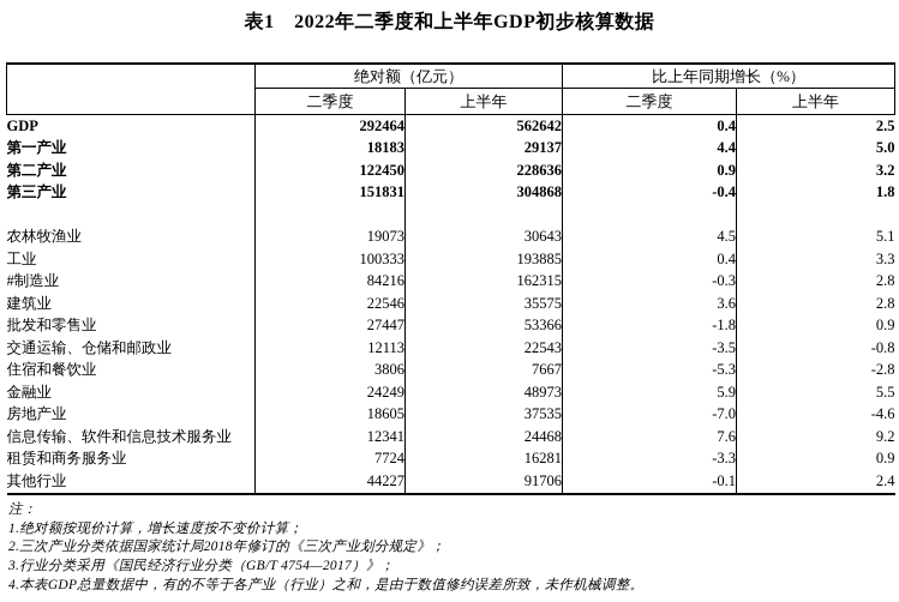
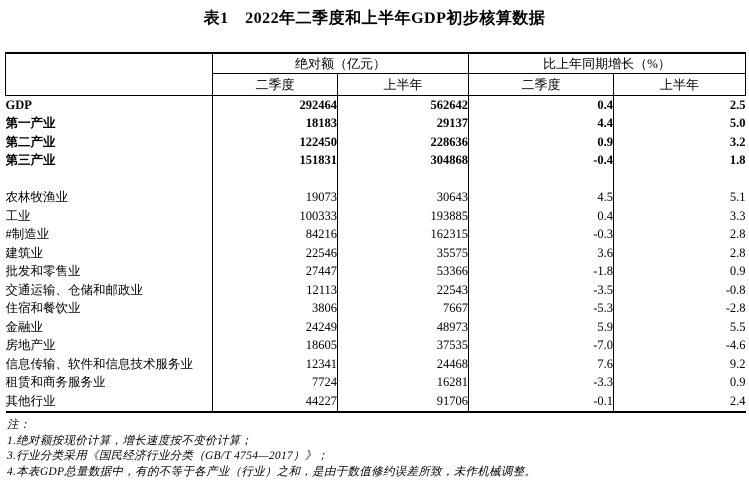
  表1 2022年二季度和上半年GDP初步核算数据
  	绝对额（亿元）	比上年同期增长（%）
  二季度	上半年	二季度	上半年
  GDP	292464	562642	0.4	2.5
  第一产业	18183	29137	4.4	5.0
  第二产业	122450	228636	0.9	3.2
  第三产业	151831	304868	-0.4	1.8
  农林牧渔业	19073	30643	4.5	5.1
  工业	100333	193885	0.4	3.3
  #制造业	84216	162315	-0.3	2.8
  建筑业	22546	35575	3.6	2.8
  批发和零售业	27447	53366	-1.8	0.9
  交通运输、仓储和邮政业	12113	22543	-3.5	-0.8
  住宿和餐饮业	3806	7667	-5.3	-2.8
  金融业	24249	48973	5.9	5.5
  房地产业	18605	37535	-7.0	-4.6
  信息传输、软件和信息技术服务业	12341	24468	7.6	9.2
  租赁和商务服务业	7724	16281	-3.3	0.9
  其他行业	44227	91706	-0.1	2.4
  注：
  1.绝对额按现价计算，增长速度按不变价计算；
- 2.三次产业分类依据国家统计局2018年修订的《三次产业划分规定》；
  3.行业分类采用《国民经济行业分类（GB/T 4754—2017）》；
  4.本表GDP总量数据中，有的不等于各产业（行业）之和，是由于数值修约误差所致，未作机械调整。
